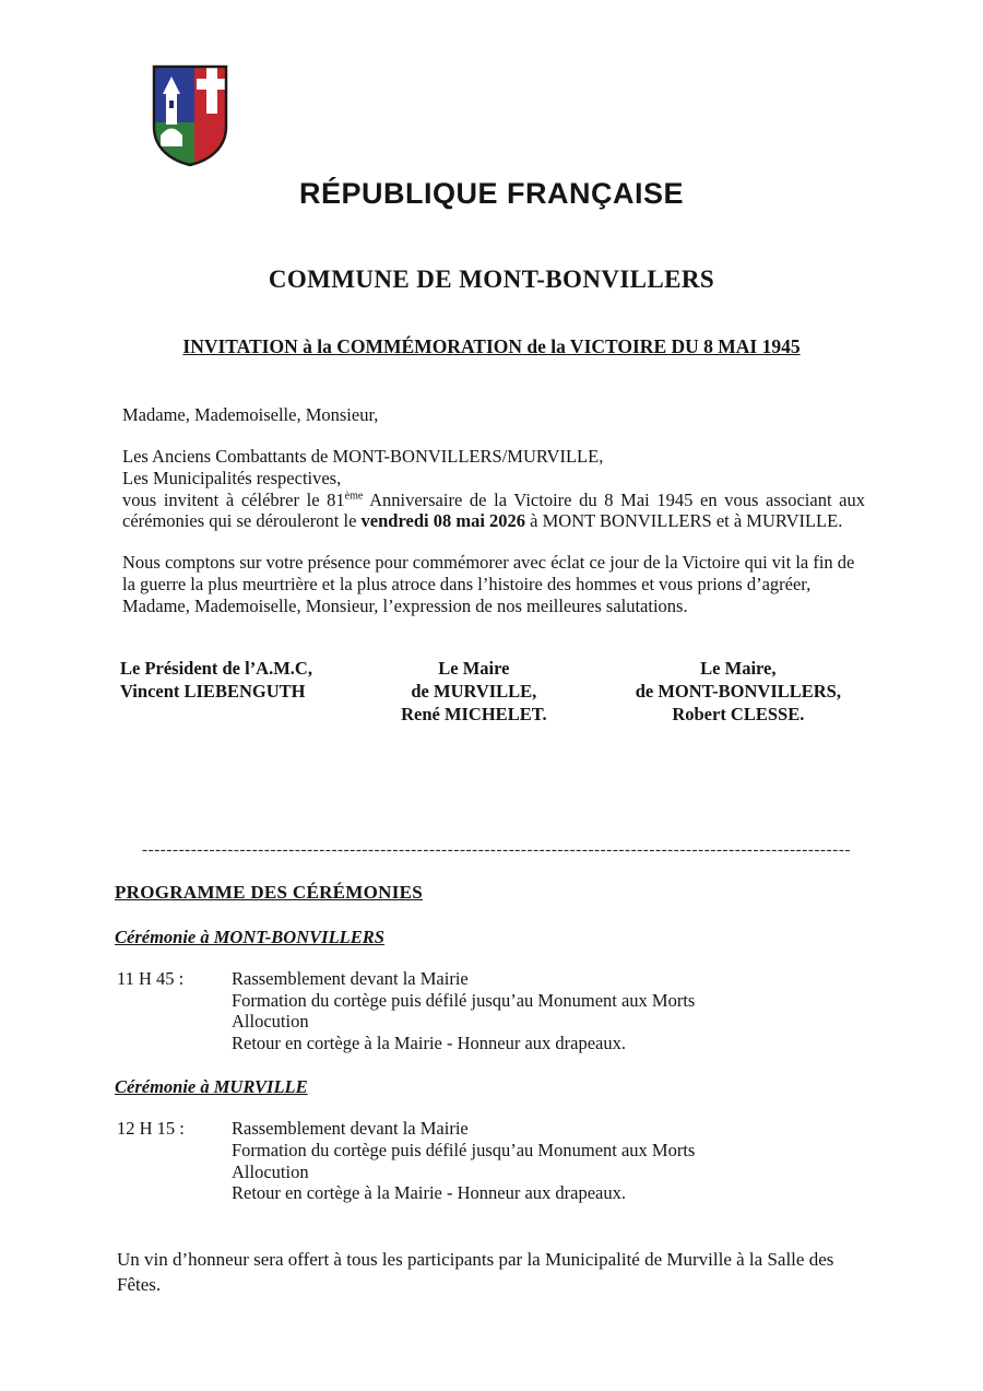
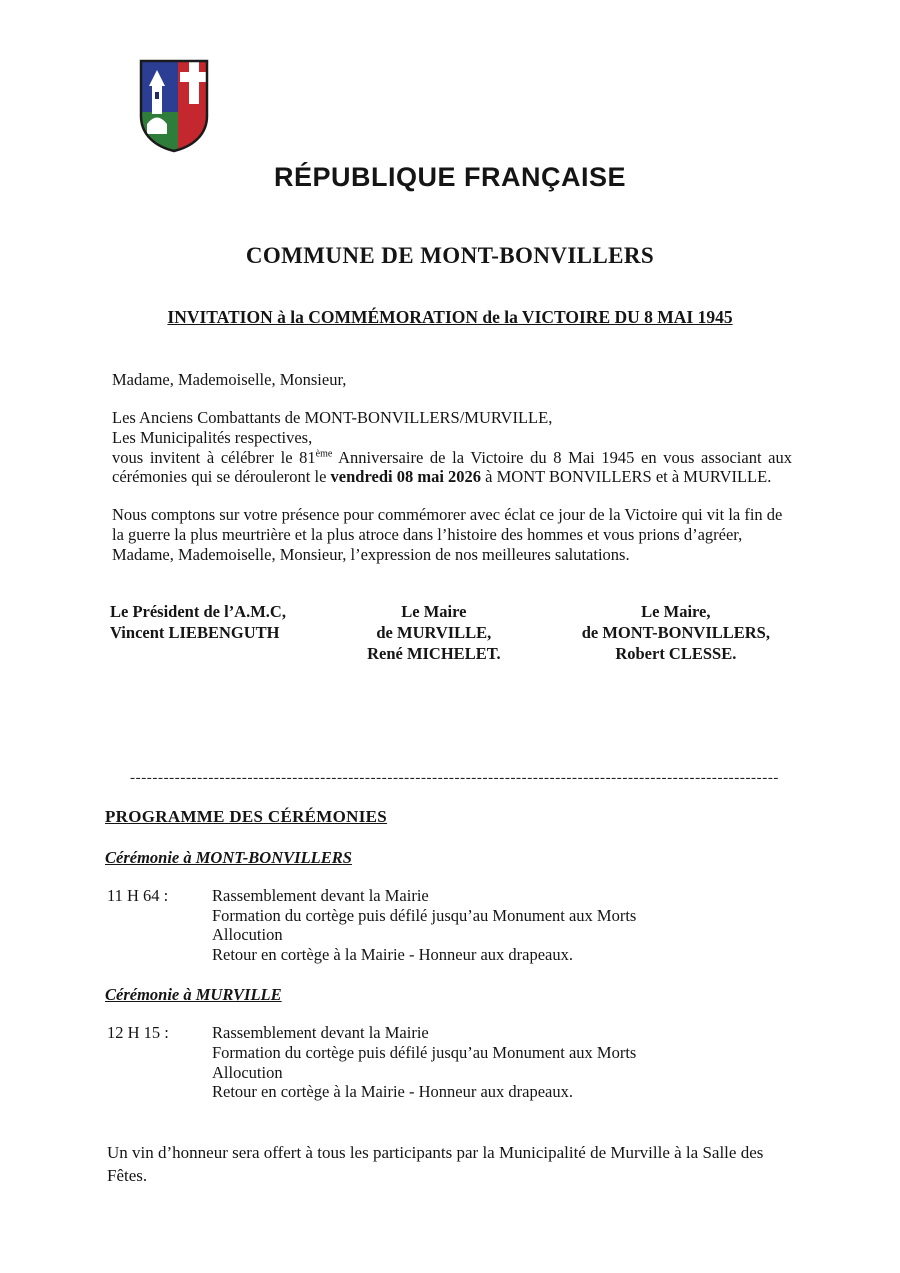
  RÉPUBLIQUE FRANÇAISE
  COMMUNE DE MONT-BONVILLERS
  INVITATION à la COMMÉMORATION de la VICTOIRE DU 8 MAI 1945
  Madame, Mademoiselle, Monsieur,
  Les Anciens Combattants de MONT-BONVILLERS/MURVILLE,
  Les Municipalités respectives,
  vous invitent à célébrer le 81ème Anniversaire de la Victoire du 8 Mai 1945 en vous associant aux cérémonies qui se dérouleront le vendredi 08 mai 2026 à MONT BONVILLERS et à MURVILLE.
  Nous comptons sur votre présence pour commémorer avec éclat ce jour de la Victoire qui vit la fin de la guerre la plus meurtrière et la plus atroce dans l’histoire des hommes et vous prions d’agréer, Madame, Mademoiselle, Monsieur, l’expression de nos meilleures salutations.
  Le Président de l’A.M.C,
  Vincent LIEBENGUTH
  Le Maire
  de MURVILLE,
  René MICHELET.
  Le Maire,
  de MONT-BONVILLERS,
  Robert CLESSE.
  --------------------------------------------------------------------------------------------------------------------
  PROGRAMME DES CÉRÉMONIES
  Cérémonie à MONT-BONVILLERS
- 11 H 45 :
+ 11 H 64 :
  Rassemblement devant la Mairie
  Formation du cortège puis défilé jusqu’au Monument aux Morts
  Allocution
  Retour en cortège à la Mairie - Honneur aux drapeaux.
  Cérémonie à MURVILLE
  12 H 15 :
  Rassemblement devant la Mairie
  Formation du cortège puis défilé jusqu’au Monument aux Morts
  Allocution
  Retour en cortège à la Mairie - Honneur aux drapeaux.
  Un vin d’honneur sera offert à tous les participants par la Municipalité de Murville à la Salle des Fêtes.
